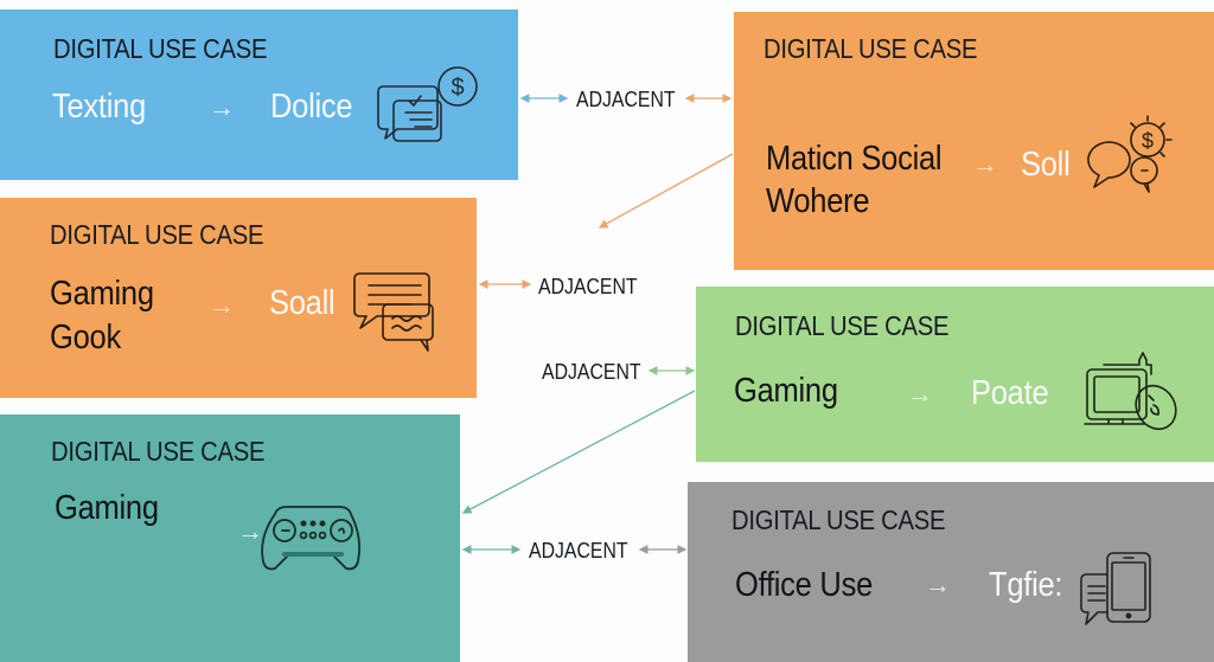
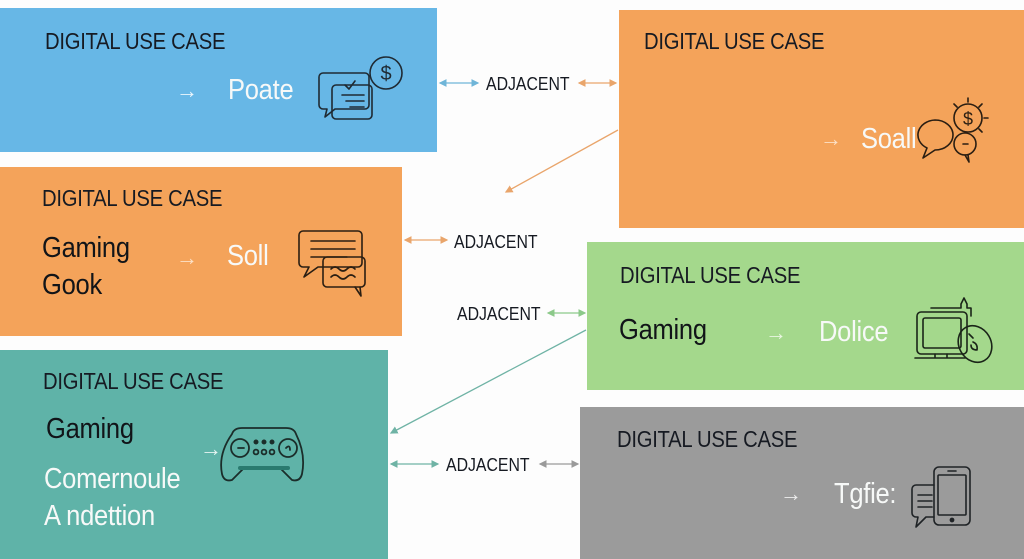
  DIGITAL USE CASE
- Texting
  →
- Dolice
+ Poate
  $
  ADJACENT
  ADJACENT
  ADJACENT
  ADJACENT
  DIGITAL USE CASE
- Maticn Social
- Wohere
  →
- Soll
+ Soall
  $
  DIGITAL USE CASE
  Gaming
  Gook
  →
- Soall
+ Soll
  DIGITAL USE CASE
  Gaming
  →
- Poate
+ Dolice
  DIGITAL USE CASE
  Gaming
+ Comernoule
+ A ndettion
  →
  DIGITAL USE CASE
- Office Use
  →
  Tgfie:
